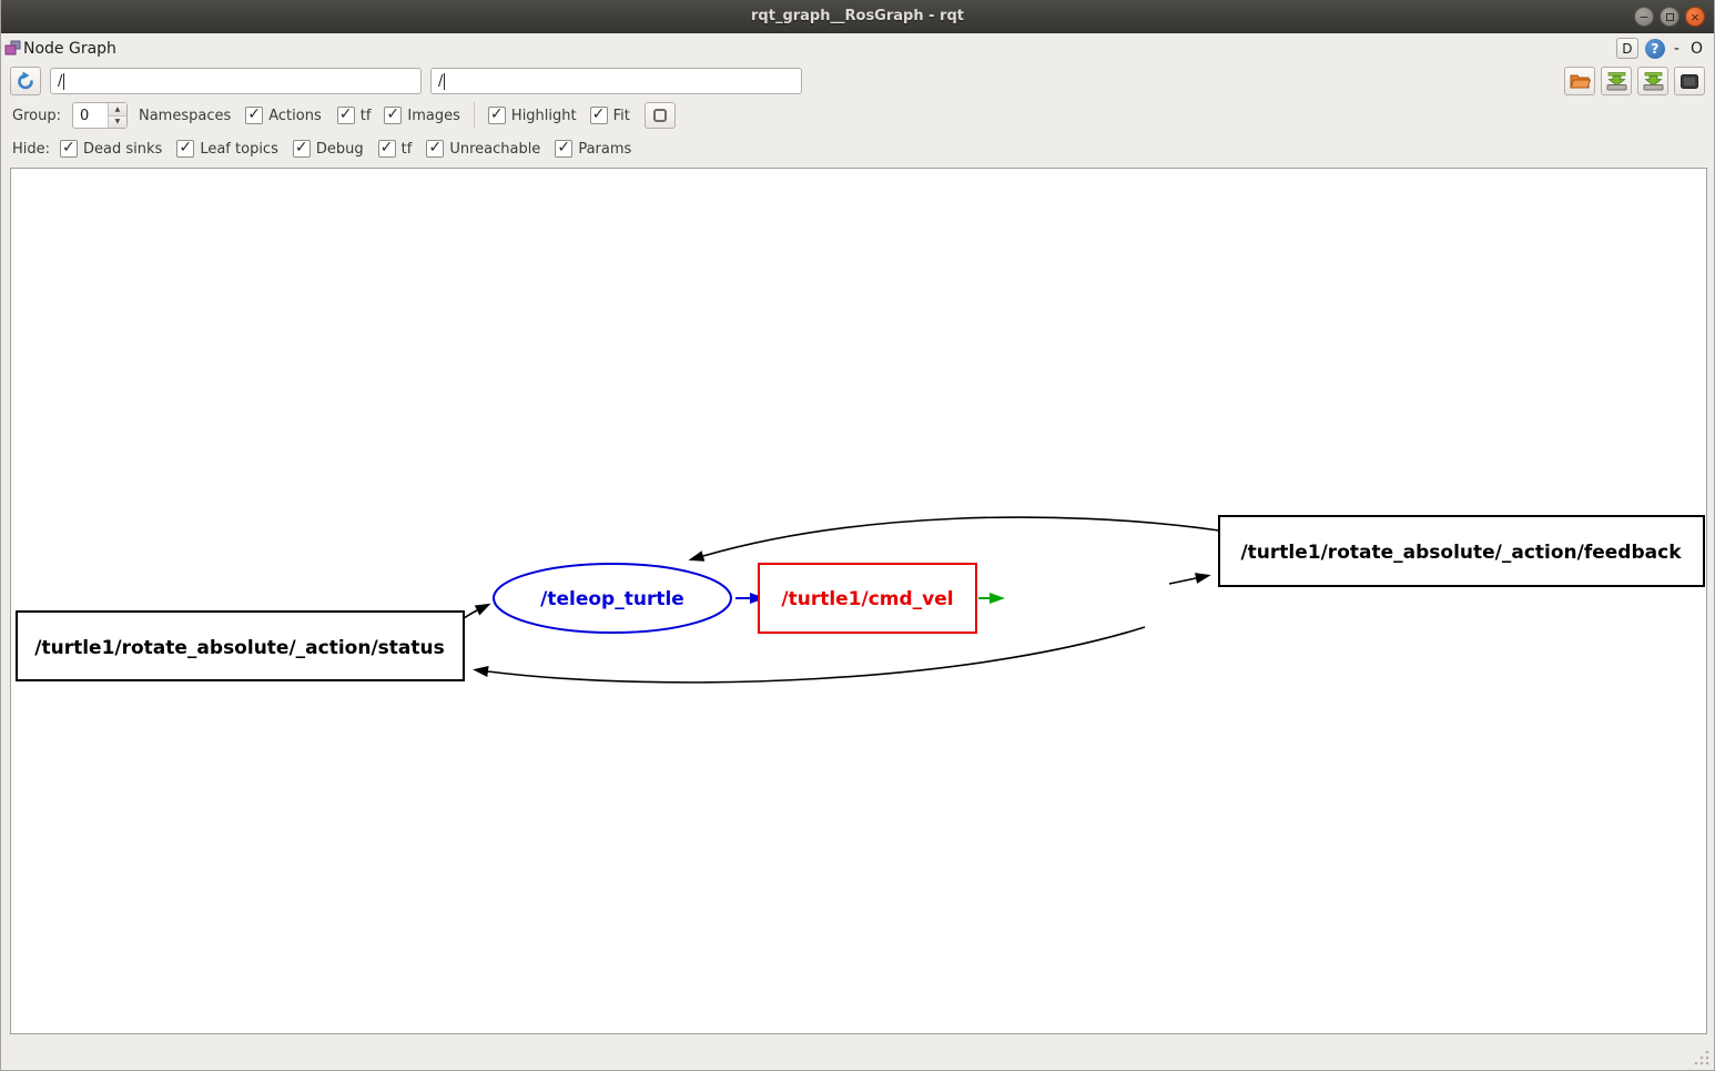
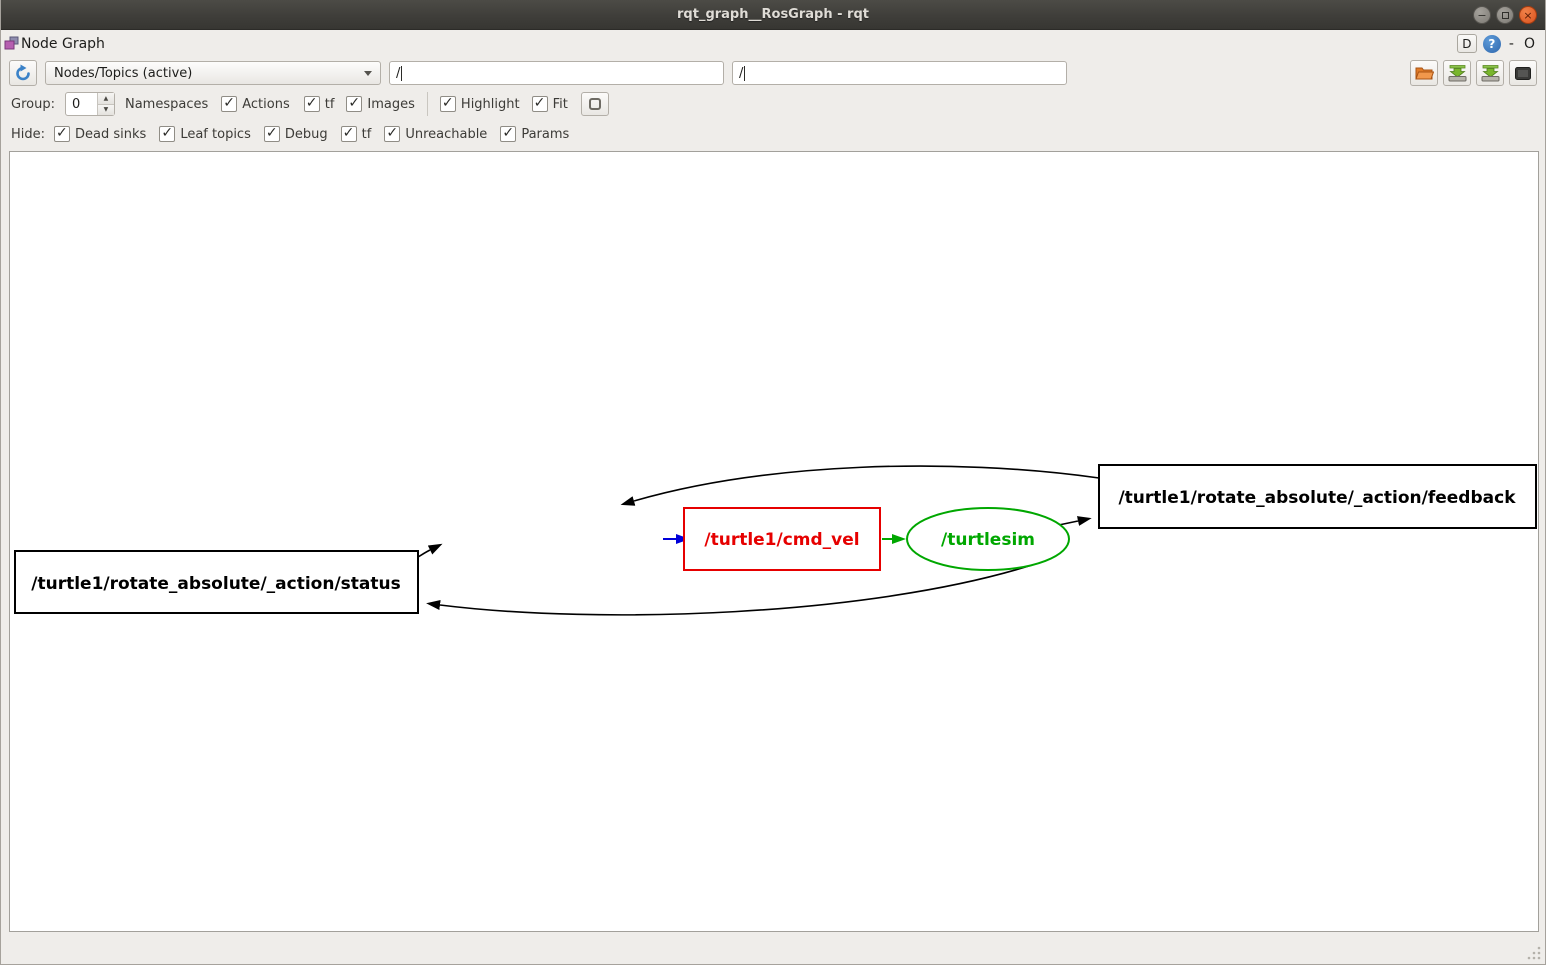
  rqt_graph__RosGraph - rqt
  −
  ×
  Node Graph
  D
  ?
  -
  O
+ Nodes/Topics (active)
  /
  /
  Group:
  0
  Namespaces
  Actions
  tf
  Images
  Highlight
  Fit
  Hide:
  Dead sinks
  Leaf topics
  Debug
  tf
  Unreachable
  Params
- /teleop_turtle
  /turtle1/cmd_vel
+ /turtlesim
  /turtle1/rotate_absolute/_action/feedback
  /turtle1/rotate_absolute/_action/status
